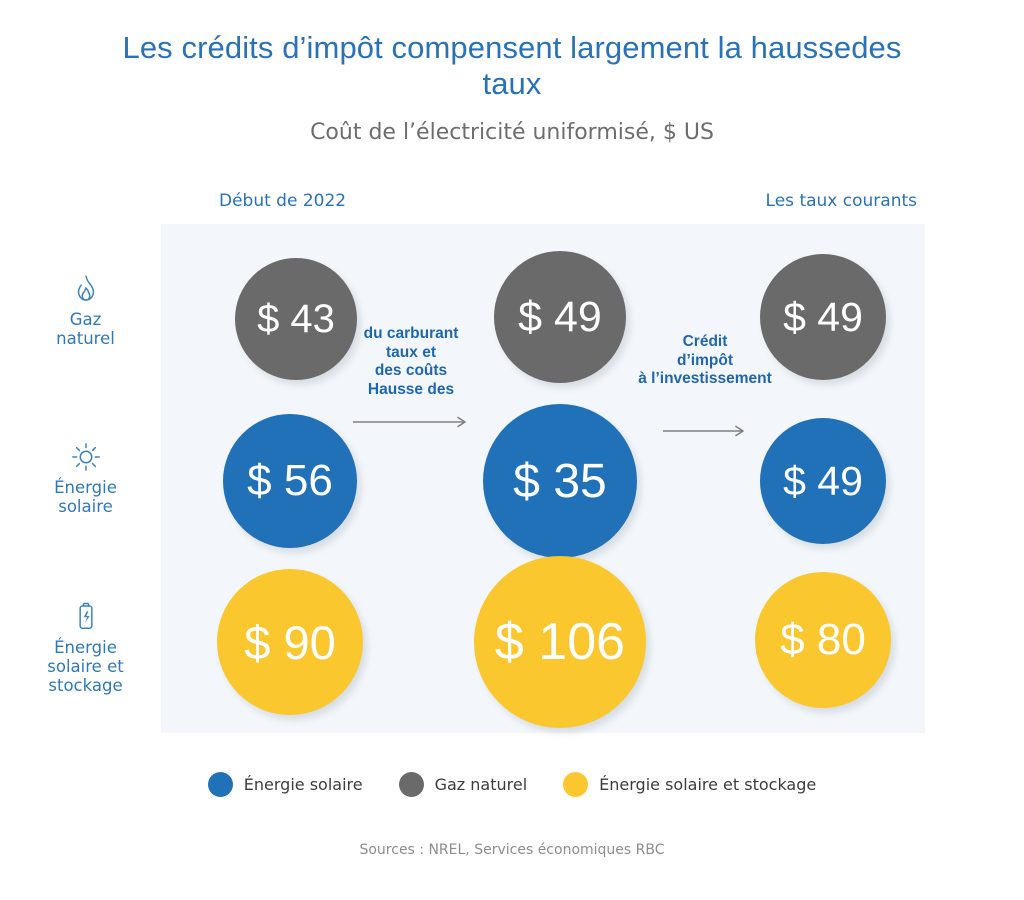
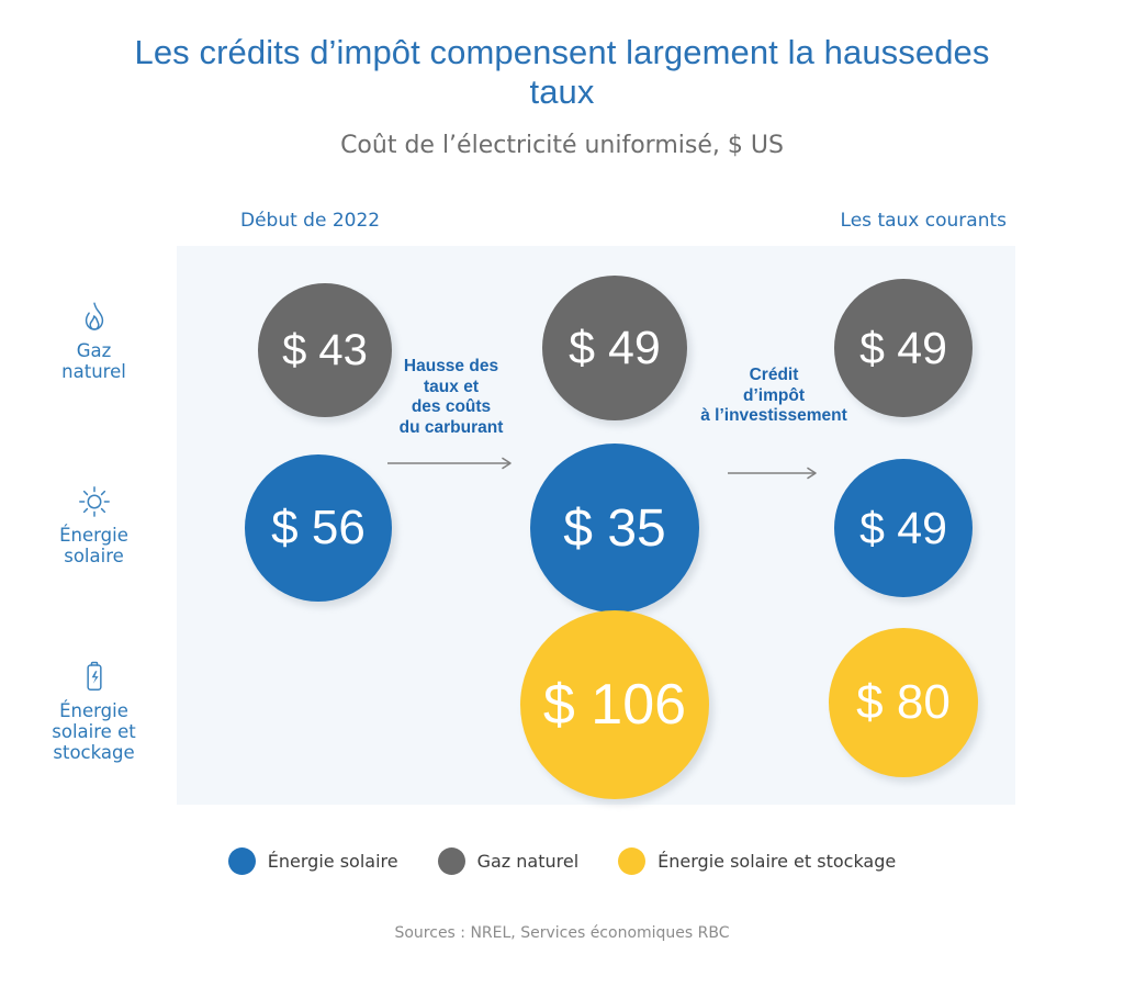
  Les crédits d’impôt compensent largement la haussedes taux
  Coût de l’électricité uniformisé, $ US
  Début de 2022
  Les taux courants
  Gaz
  naturel
  Énergie
  solaire
  Énergie
  solaire et
  stockage
  $ 43
  $ 49
  $ 49
  $ 56
  $ 35
  $ 49
- $ 90
  $ 106
  $ 80
- du carburant
+ Hausse des
  taux et
  des coûts
- Hausse des
+ du carburant
  Crédit
  d’impôt
  à l’investissement
  Énergie solaire
  Gaz naturel
  Énergie solaire et stockage
  Sources : NREL, Services économiques RBC
